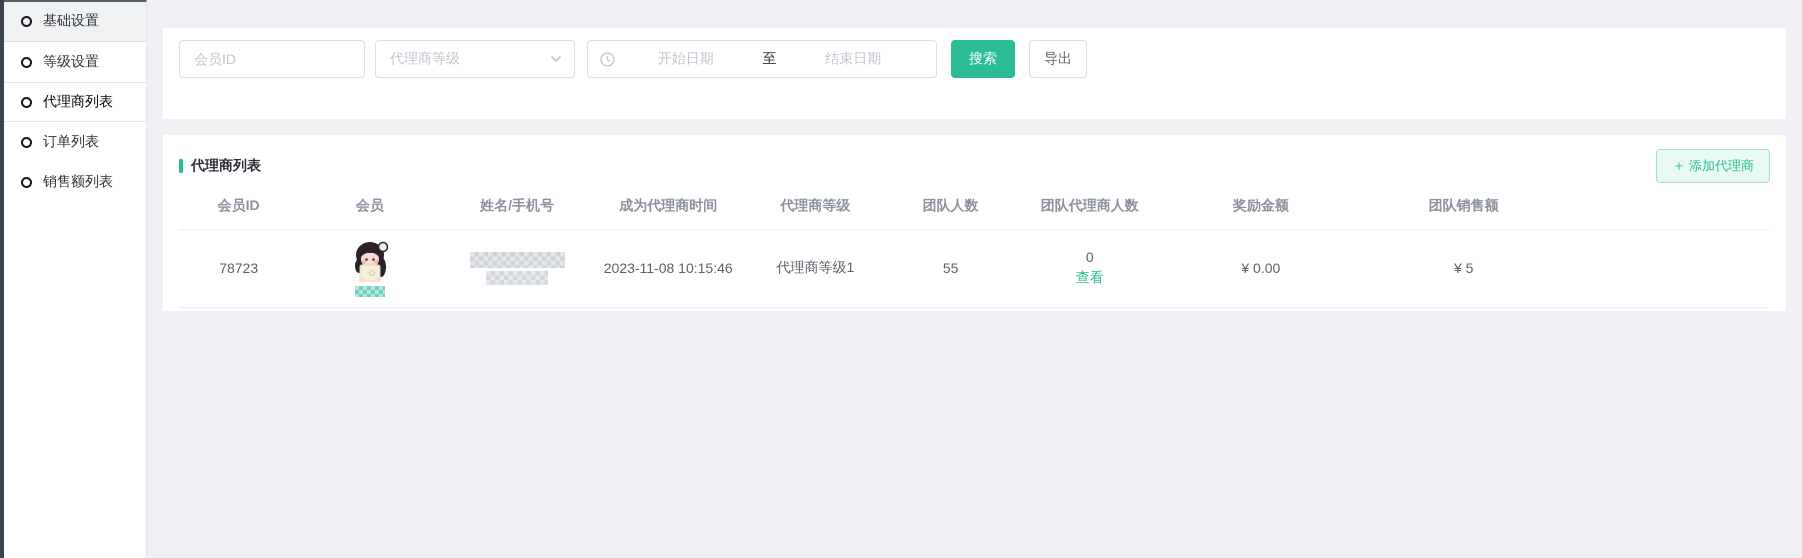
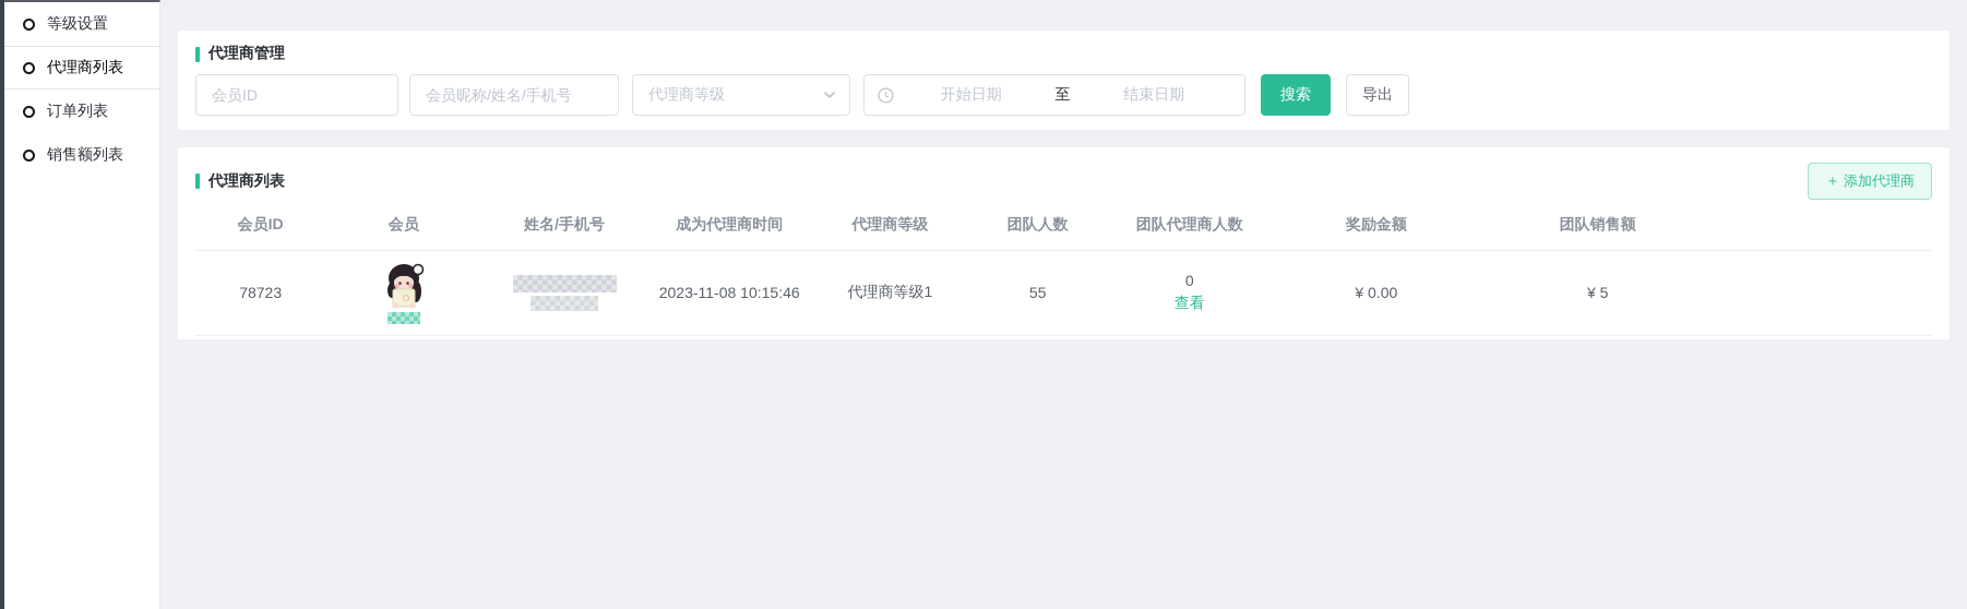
- 基础设置
  等级设置
  代理商列表
  订单列表
  销售额列表
+ 代理商管理
  会员ID
+ 会员昵称/姓名/手机号
  代理商等级
  开始日期
  至
  结束日期
  搜索
  导出
  代理商列表
  ＋
  添加代理商
  会员ID	会员	姓名/手机号	成为代理商时间	代理商等级	团队人数	团队代理商人数	奖励金额	团队销售额
  78723			2023-11-08 10:15:46	代理商等级1	55	0 查看	¥ 0.00	¥ 5
